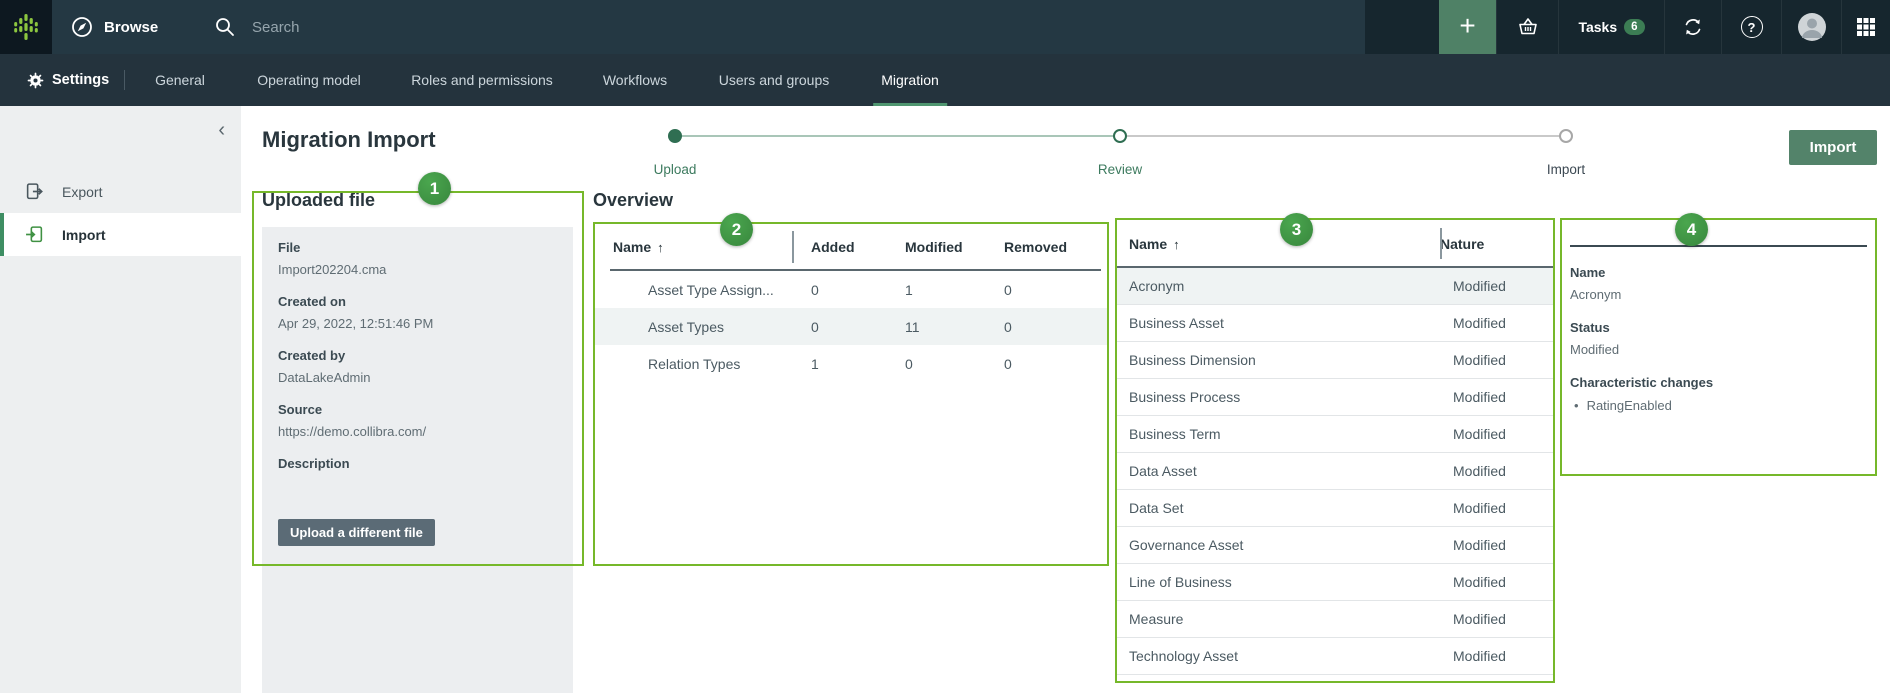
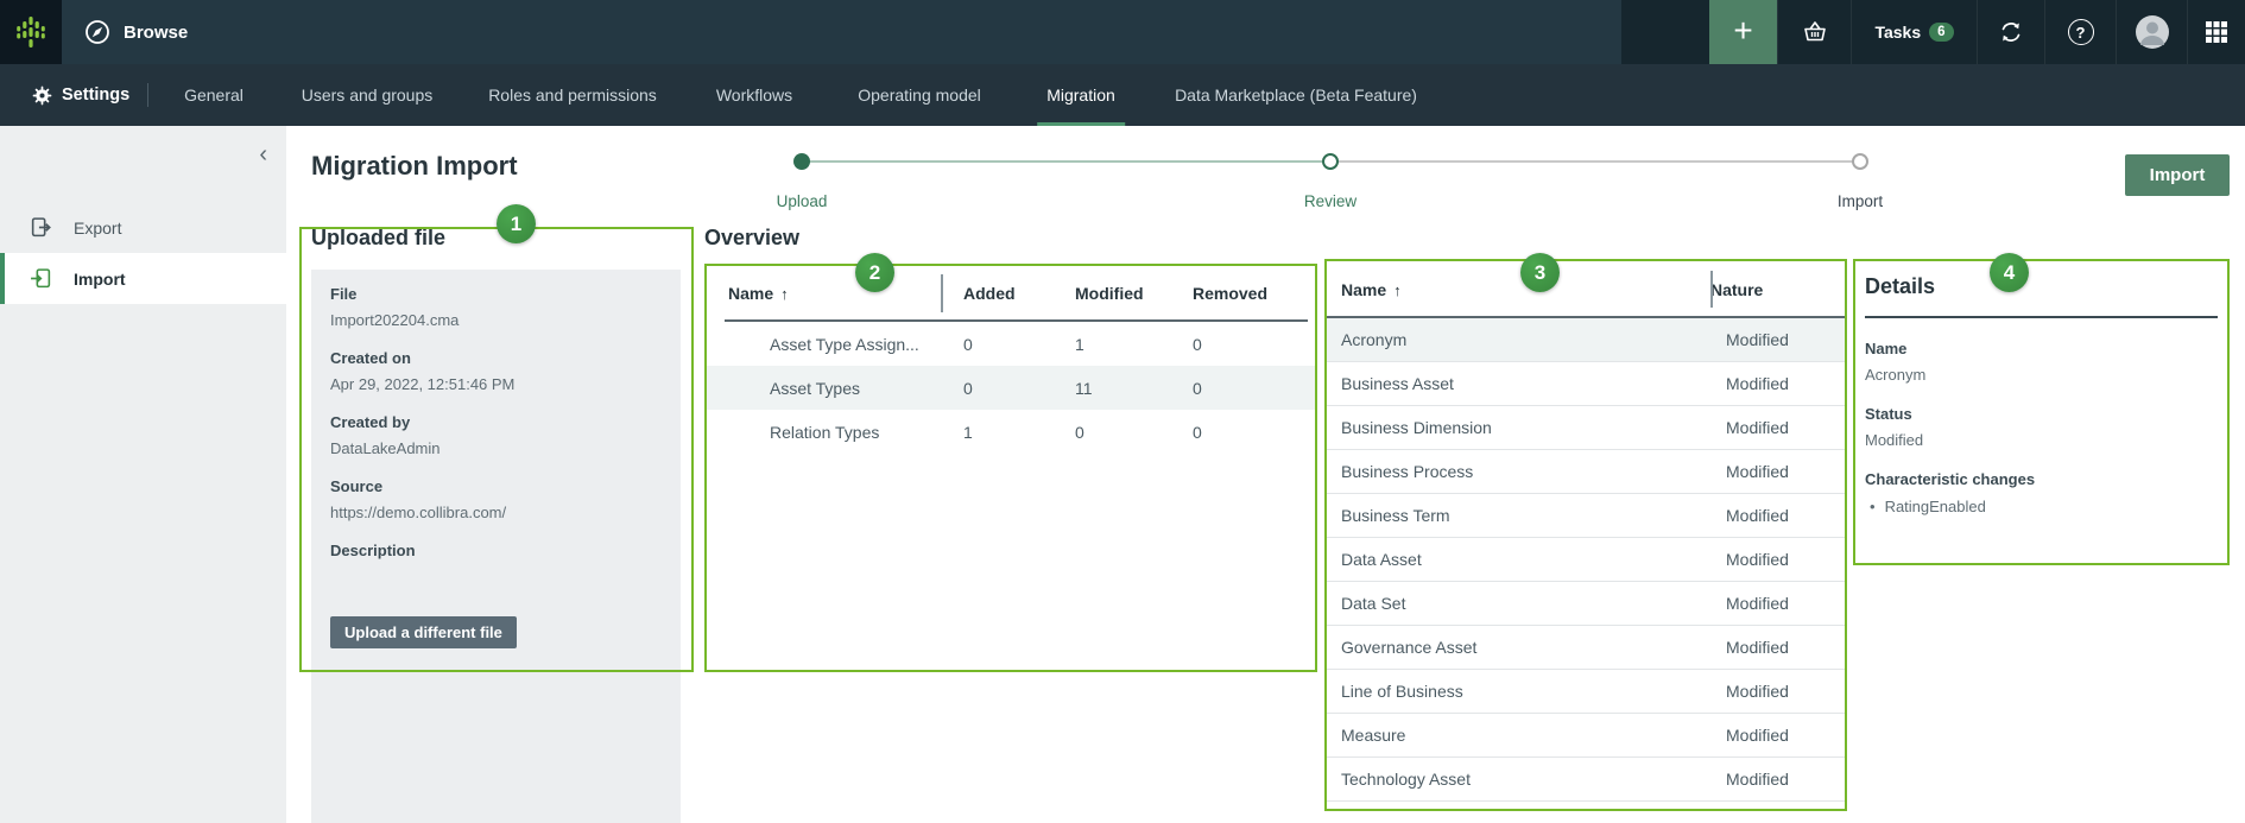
  Browse
- Search
  +
  Tasks
  6
  ?
  Settings
  General
- Operating model
+ Users and groups
  Roles and permissions
  Workflows
- Users and groups
+ Operating model
  Migration
+ Data Marketplace (Beta Feature)
  ‹
  Export
  Import
  Migration Import
  Upload
  Review
  Import
  Import
  Uploaded file
  File
  Import202204.cma
  Created on
  Apr 29, 2022, 12:51:46 PM
  Created by
  DataLakeAdmin
  Source
  https://demo.collibra.com/
  Description
  Upload a different file
  Overview
  Name ↑
  Added
  Modified
  Removed
  Asset Type Assign...
  0
  1
  0
  Asset Types
  0
  11
  0
  Relation Types
  1
  0
  0
  Name ↑
  Nature
  Acronym
  Modified
  Business Asset
  Modified
  Business Dimension
  Modified
  Business Process
  Modified
  Business Term
  Modified
  Data Asset
  Modified
  Data Set
  Modified
  Governance Asset
  Modified
  Line of Business
  Modified
  Measure
  Modified
  Technology Asset
  Modified
+ Details
  Name
  Acronym
  Status
  Modified
  Characteristic changes
  •
  RatingEnabled
  1
  2
  3
  4
